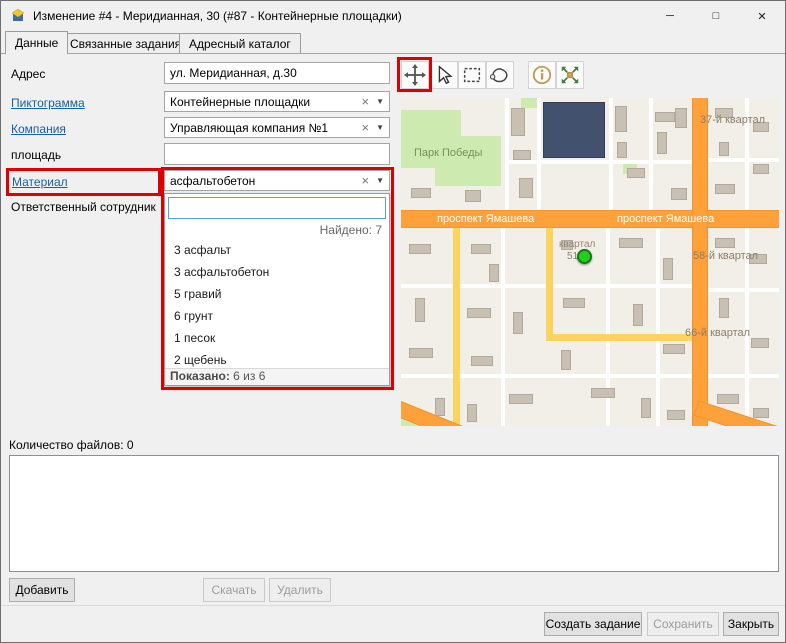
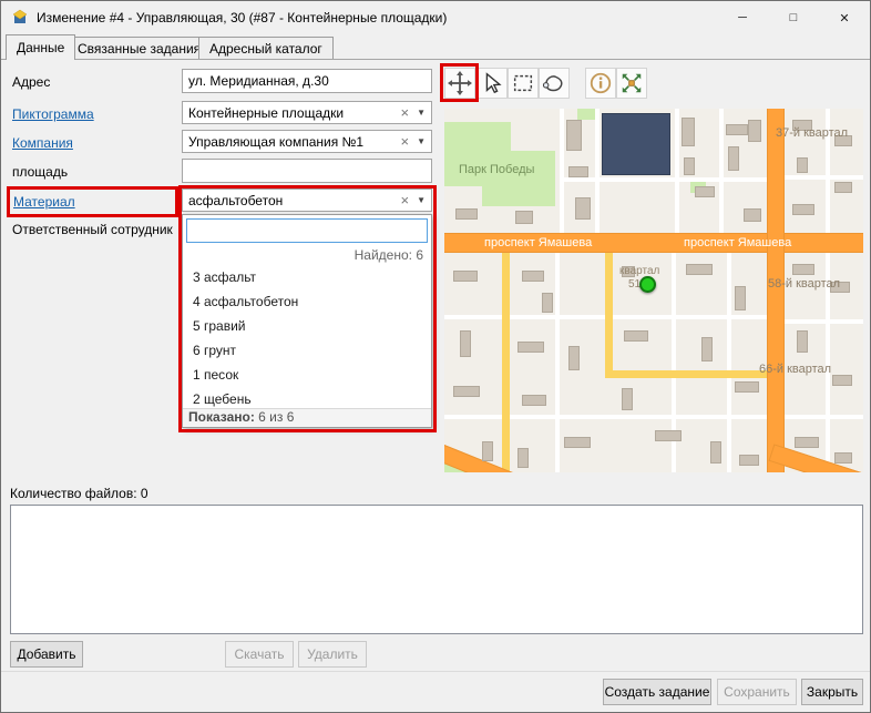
- Изменение #4 - Меридианная, 30 (#87 - Контейнерные площадки)
+ Изменение #4 - Управляющая, 30 (#87 - Контейнерные площадки)
  ─
  □
  ✕
  Данные
  Связанные задания
  Адресный каталог
  Адрес
  Пиктограмма
  Компания
  площадь
  Материал
  Ответственный сотрудник
  ул. Меридианная, д.30
  Контейнерные площадки
  ×
  ▼
  Управляющая компания №1
  ×
  ▼
  асфальтобетон
  ×
  ▼
- Найдено: 7
+ Найдено: 6
  3 асфальт
- 3 асфальтобетон
+ 4 асфальтобетон
  5 гравий
  6 грунт
  1 песок
  2 щебень
  Показано: 6 из 6
  Парк Победы
  проспект Ямашева
  проспект Ямашева
  37-й квартал
  58-й квартал
  66-й квартал
  квартал
  Количество файлов: 0
  Добавить
  Скачать
  Удалить
  Создать задание
  Сохранить
  Закрыть
